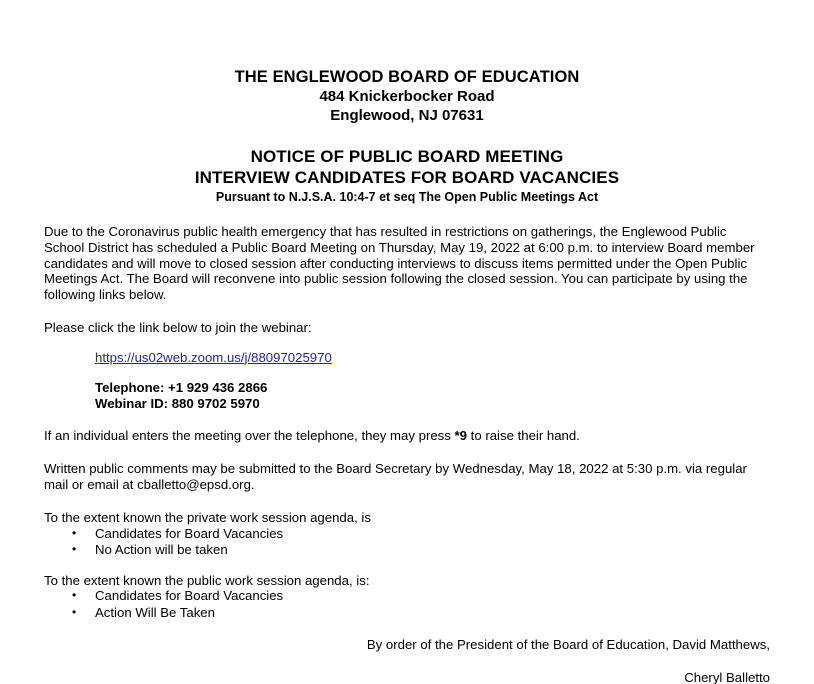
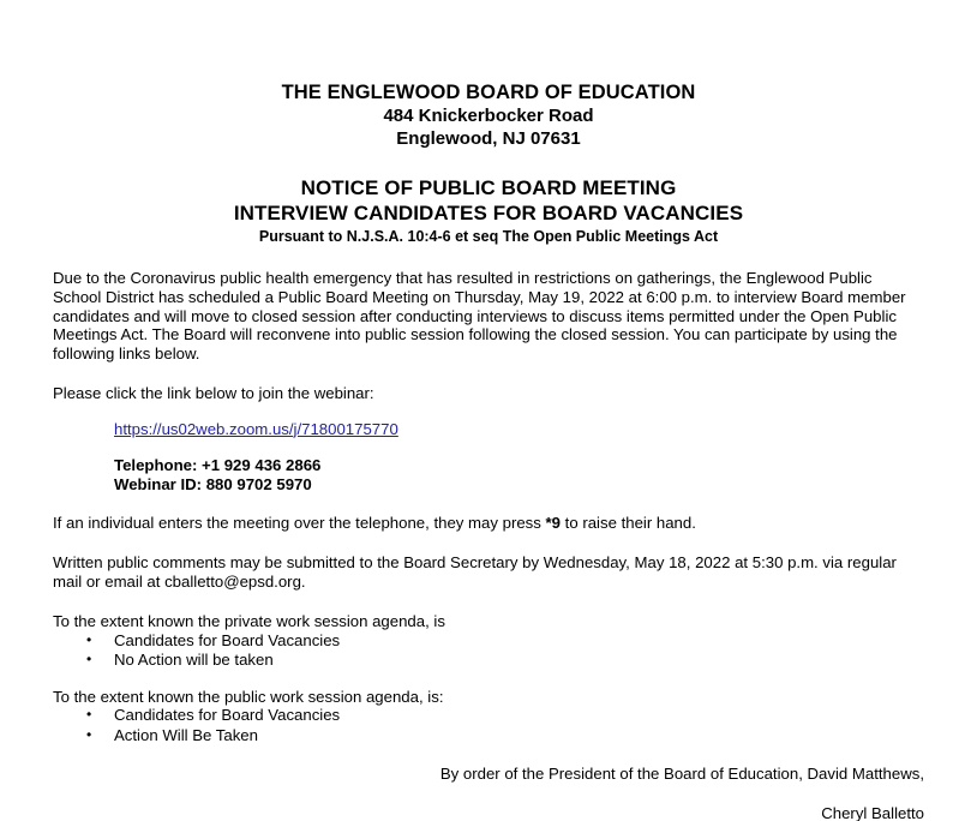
  THE ENGLEWOOD BOARD OF EDUCATION
  484 Knickerbocker Road
  Englewood, NJ 07631
  NOTICE OF PUBLIC BOARD MEETING
  INTERVIEW CANDIDATES FOR BOARD VACANCIES
- Pursuant to N.J.S.A. 10:4-7 et seq The Open Public Meetings Act
+ Pursuant to N.J.S.A. 10:4-6 et seq The Open Public Meetings Act
  Due to the Coronavirus public health emergency that has resulted in restrictions on gatherings, the Englewood Public School District has scheduled a Public Board Meeting on Thursday, May 19, 2022 at 6:00 p.m. to interview Board member candidates and will move to closed session after conducting interviews to discuss items permitted under the Open Public Meetings Act. The Board will reconvene into public session following the closed session. You can participate by using the following links below.
  Please click the link below to join the webinar:
- https://us02web.zoom.us/j/88097025970
+ https://us02web.zoom.us/j/71800175770
  Telephone: +1 929 436 2866
  Webinar ID: 880 9702 5970
  If an individual enters the meeting over the telephone, they may press *9 to raise their hand.
  Written public comments may be submitted to the Board Secretary by Wednesday, May 18, 2022 at 5:30 p.m. via regular mail or email at cballetto@epsd.org.
  To the extent known the private work session agenda, is
  Candidates for Board Vacancies
  No Action will be taken
  To the extent known the public work session agenda, is:
  Candidates for Board Vacancies
  Action Will Be Taken
  By order of the President of the Board of Education, David Matthews,
  Cheryl Balletto
